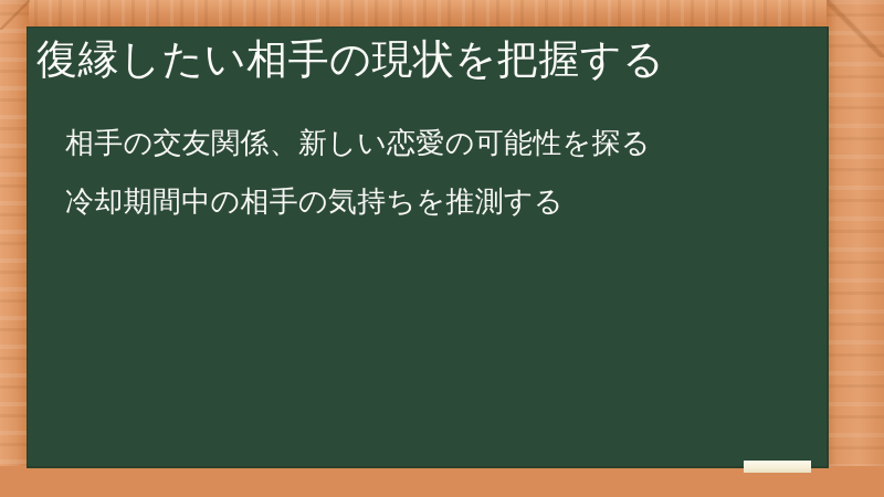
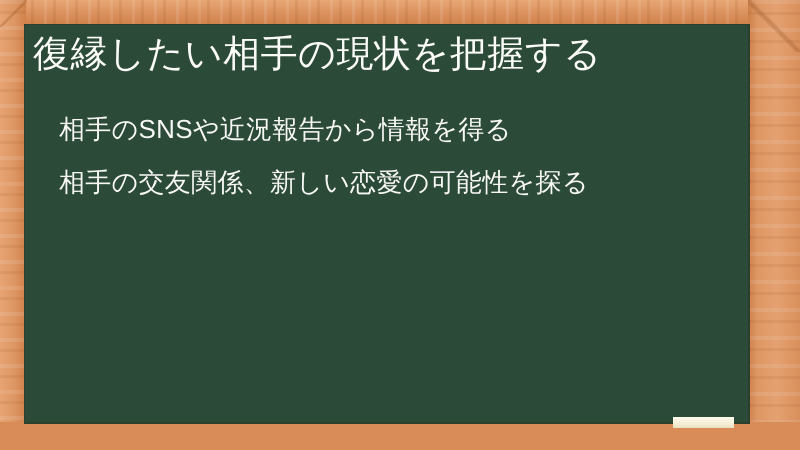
  復縁したい相手の現状を把握する
+ 相手のSNSや近況報告から情報を得る
  相手の交友関係、新しい恋愛の可能性を探る
- 冷却期間中の相手の気持ちを推測する
